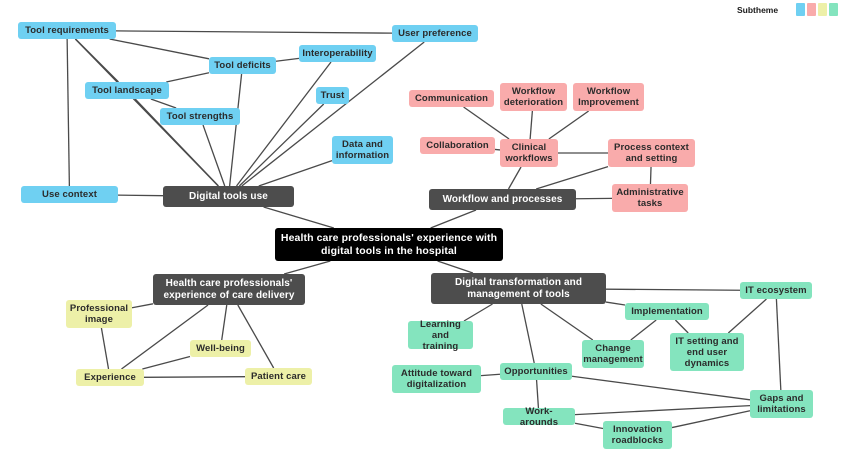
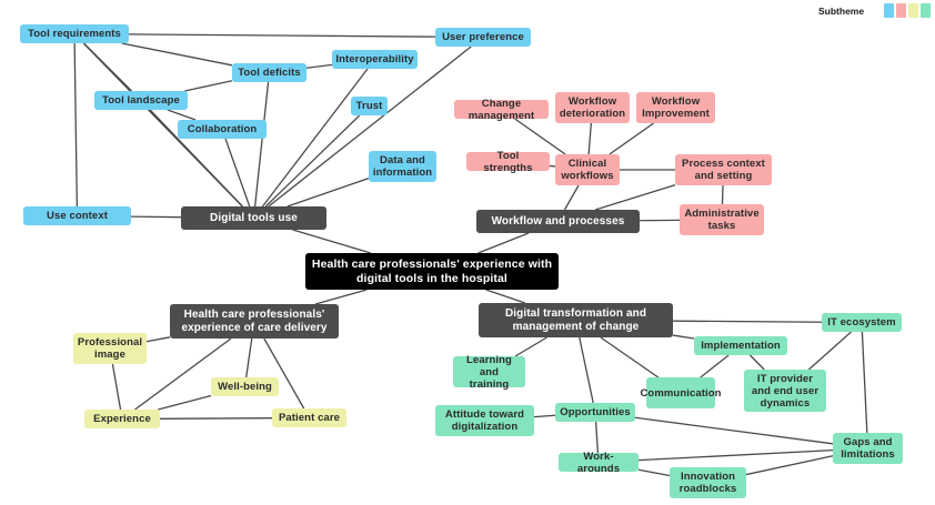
  Health care professionals' experience with digital tools in the hospital
  Digital tools use
  Workflow and processes
  Health care professionals' experience of care delivery
- Digital transformation and management of tools
+ Digital transformation and management of change
  Tool requirements
  User preference
  Tool deficits
  Interoperability
  Tool landscape
  Trust
- Tool strengths
+ Collaboration
  Data and information
  Use context
- Communication
+ Change management
  Workflow deterioration
  Workflow Improvement
- Collaboration
+ Tool strengths
  Clinical workflows
  Process context and setting
  Administrative tasks
  Professional image
  Well-being
  Experience
  Patient care
  IT ecosystem
  Implementation
  Learning and training
- Change management
+ Communication
- IT setting and end user dynamics
+ IT provider and end user dynamics
  Attitude toward digitalization
  Opportunities
  Gaps and limitations
  Work-arounds
  Innovation roadblocks
  Subtheme
